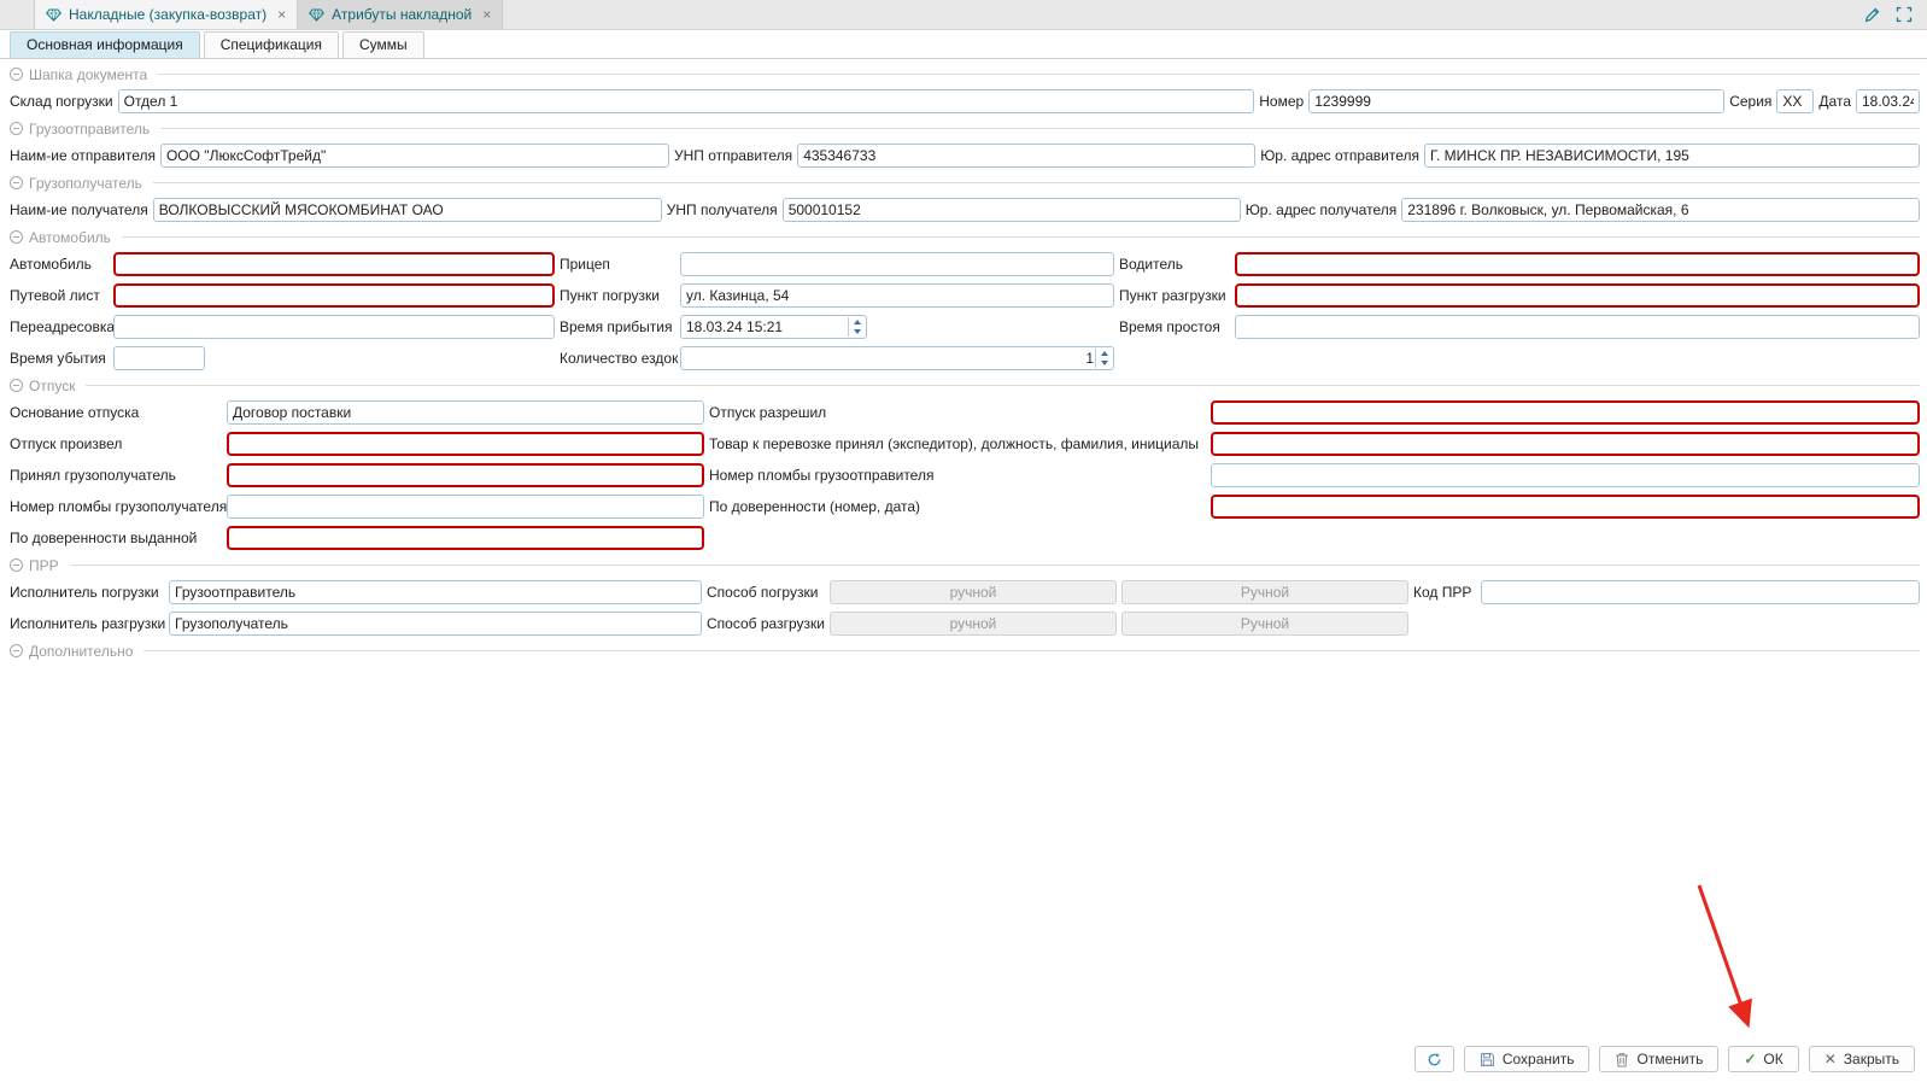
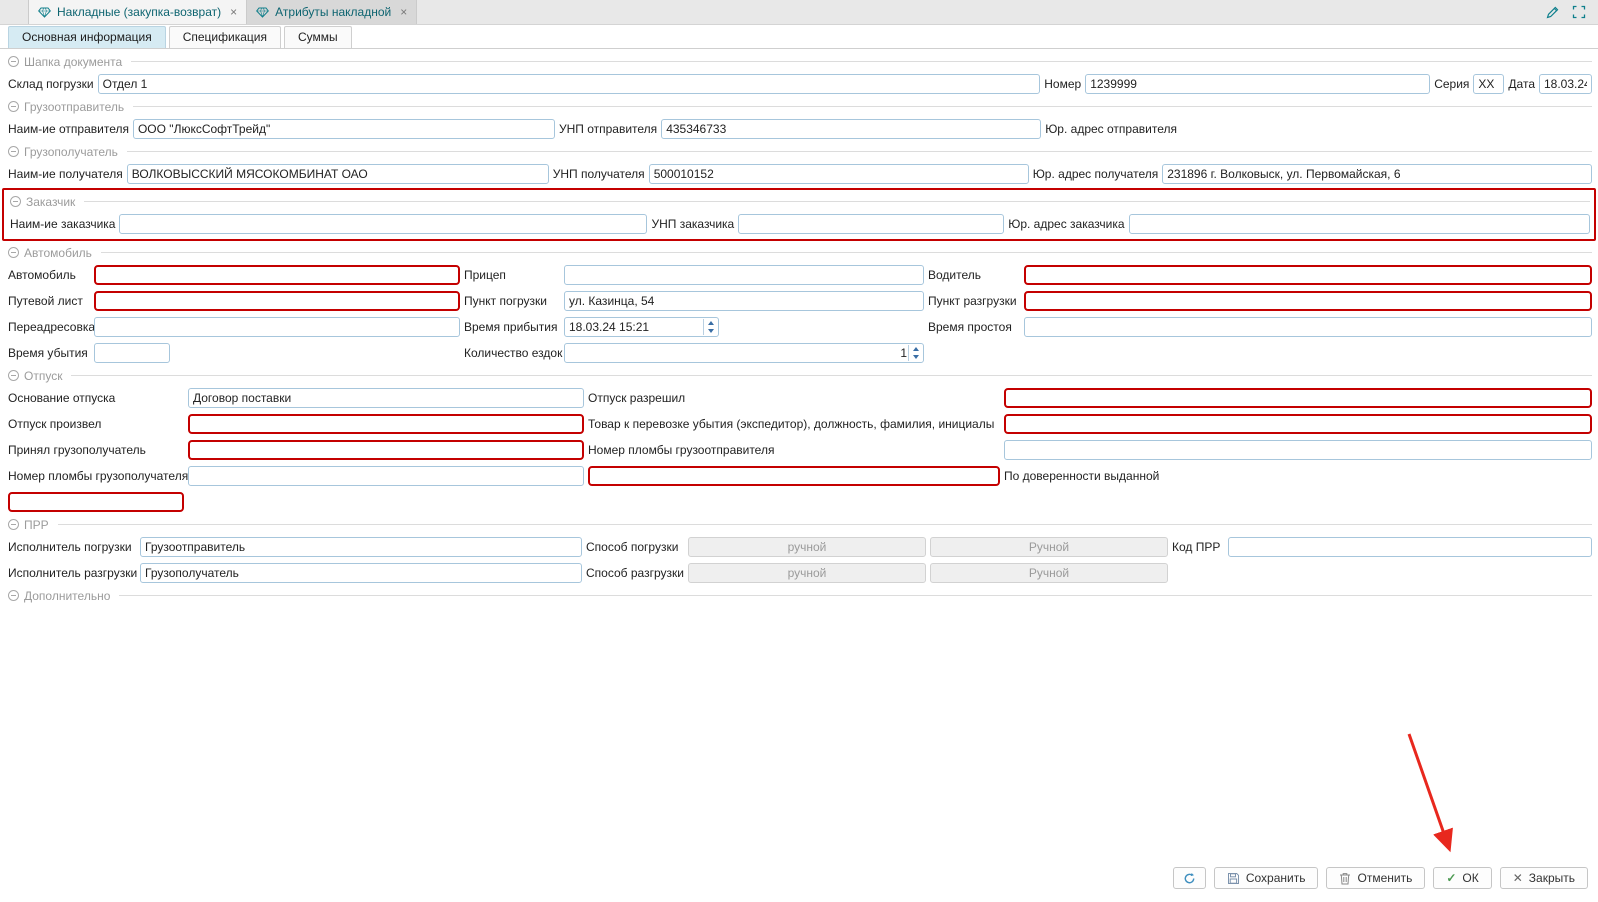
  Накладные (закупка-возврат)
  ×
  Атрибуты накладной
  ×
  Основная информация
  Спецификация
  Суммы
  Шапка документа
  Склад погрузки
  Отдел 1
  Номер
  1239999
  Серия
  XX
  Дата
  18.03.2
  Грузоотправитель
  Наим-ие отправителя
  ООО "ЛюксСофтТрейд"
  УНП отправителя
  435346733
  Юр. адрес отправителя
- Г. МИНСК ПР. НЕЗАВИСИМОСТИ, 195
  Грузополучатель
  Наим-ие получателя
  ВОЛКОВЫССКИЙ МЯСОКОМБИНАТ ОАО
  УНП получателя
  500010152
  Юр. адрес получателя
  231896 г. Волковыск, ул. Первомайская, 6
+ Заказчик
+ Наим-ие заказчика
+ УНП заказчика
+ Юр. адрес заказчика
  Автомобиль
  Автомобиль
  Прицеп
  Водитель
  Путевой лист
  Пункт погрузки
  ул. Казинца, 54
  Пункт разгрузки
  Переадресовка
  Время прибытия
  18.03.24 15:21
  Время простоя
  Время убытия
  Количество ездок
  1
  Отпуск
  Основание отпуска
  Договор поставки
  Отпуск разрешил
  Отпуск произвел
- Товар к перевозке принял (экспедитор), должность, фамилия, инициалы
+ Товар к перевозке убытия (экспедитор), должность, фамилия, инициалы
  Принял грузополучатель
  Номер пломбы грузоотправителя
  Номер пломбы грузополучателя
- По доверенности (номер, дата)
  По доверенности выданной
  ПРР
  Исполнитель погрузки
  Грузоотправитель
  Способ погрузки
  ручной
  Ручной
  Код ПРР
  Исполнитель разгрузки
  Грузополучатель
  Способ разгрузки
  ручной
  Ручной
  Дополнительно
  Сохранить
  Отменить
  ✓
  ОК
  ✕
  Закрыть
